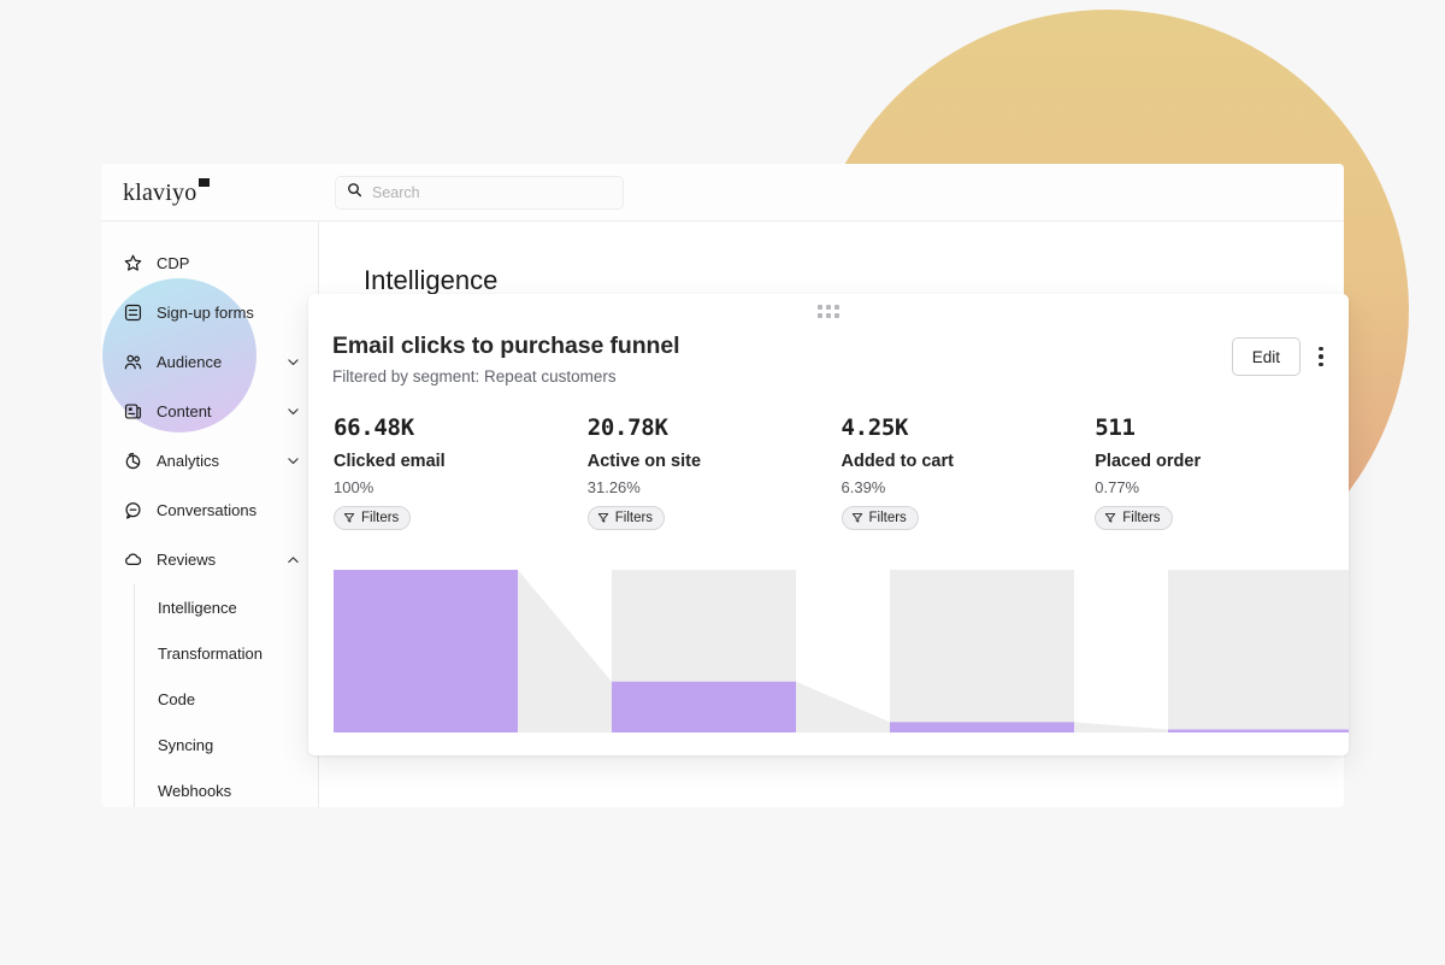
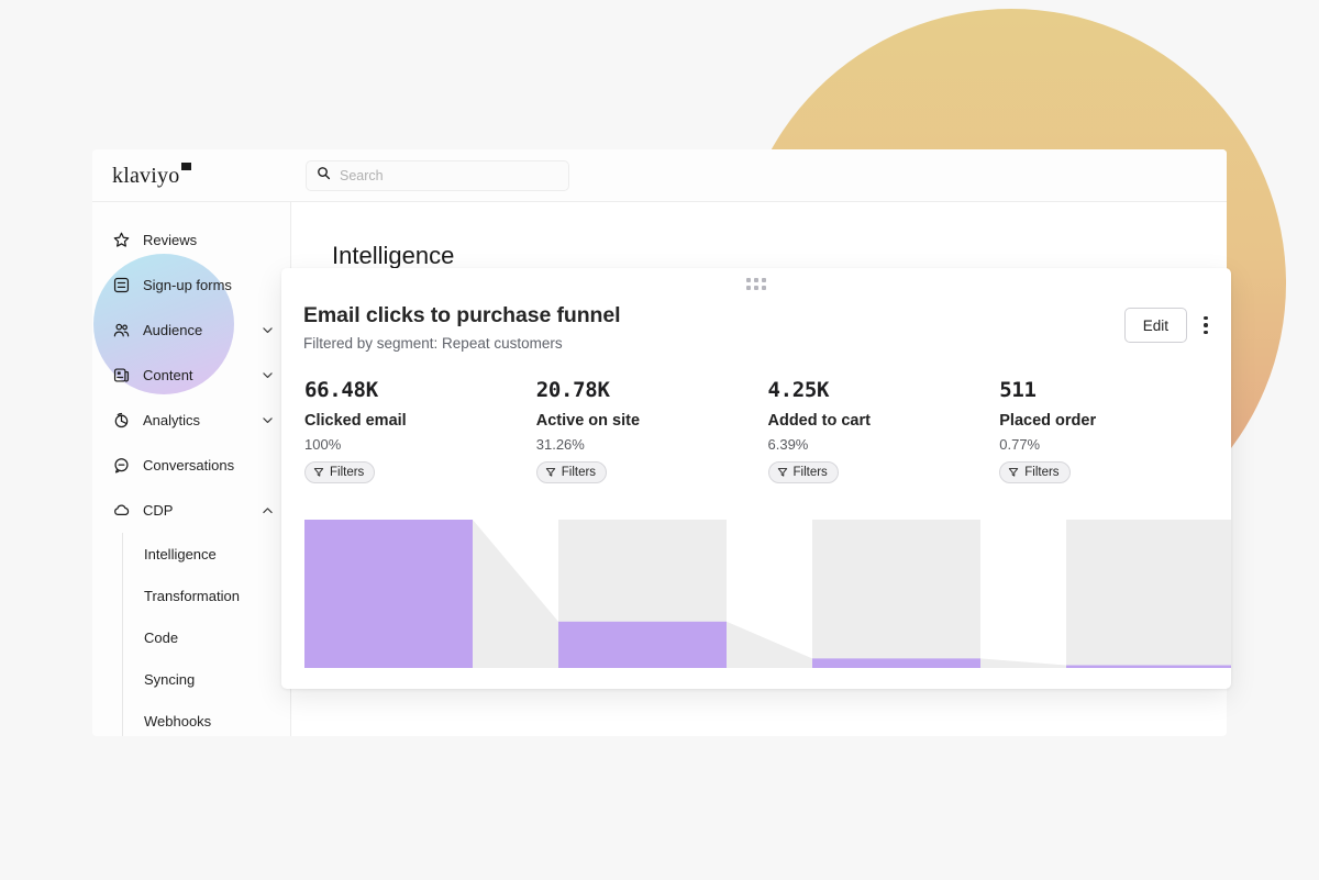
  klaviyo
  Search
- CDP
+ Reviews
  Sign-up forms
  Audience
  Content
  Analytics
  Conversations
- Reviews
+ CDP
  Intelligence
  Transformation
  Code
  Syncing
  Webhooks
  Intelligence
  Email clicks to purchase funnel
  Filtered by segment: Repeat customers
  Edit
  66.48K
  Clicked email
  100%
  Filters
  20.78K
  Active on site
  31.26%
  Filters
  4.25K
  Added to cart
  6.39%
  Filters
  511
  Placed order
  0.77%
  Filters
